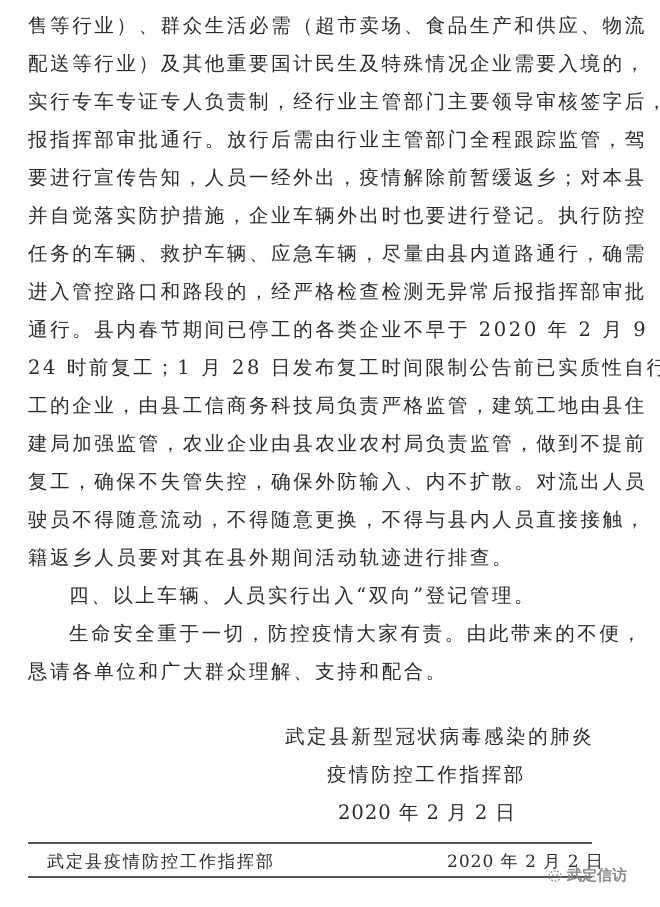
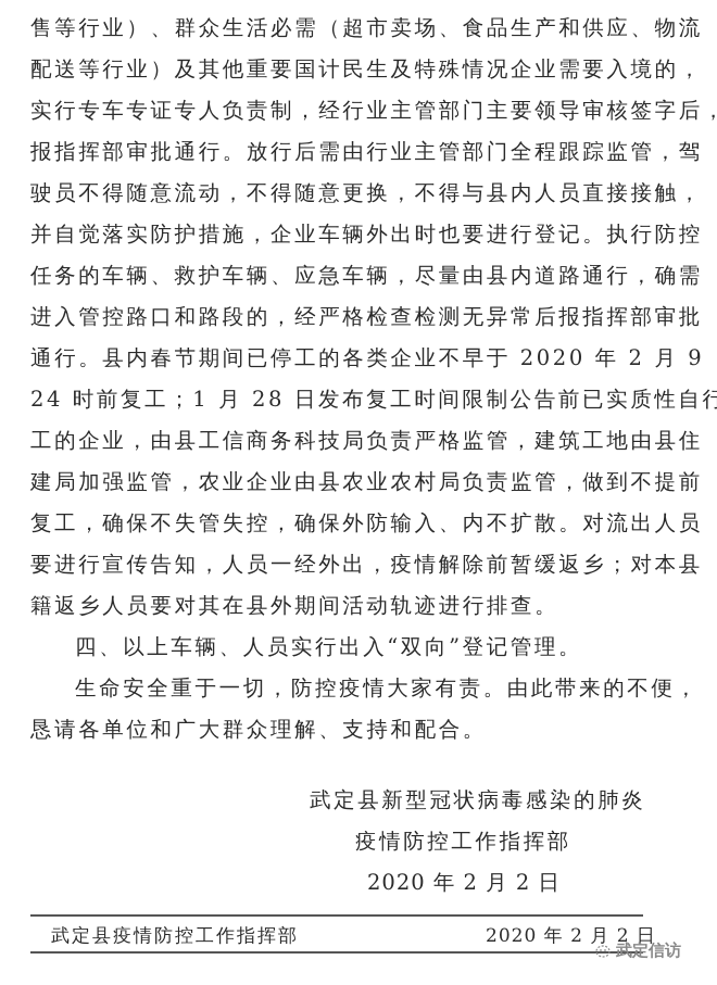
  售等行业）、群众生活必需（超市卖场、食品生产和供应、物流
  配送等行业）及其他重要国计民生及特殊情况企业需要入境的，
  实行专车专证专人负责制，经行业主管部门主要领导审核签字后，
  报指挥部审批通行。放行后需由行业主管部门全程跟踪监管，驾
- 要进行宣传告知，人员一经外出，疫情解除前暂缓返乡；对本县
+ 驶员不得随意流动，不得随意更换，不得与县内人员直接接触，
  并自觉落实防护措施，企业车辆外出时也要进行登记。执行防控
  任务的车辆、救护车辆、应急车辆，尽量由县内道路通行，确需
  进入管控路口和路段的，经严格检查检测无异常后报指挥部审批
  通行。县内春节期间已停工的各类企业不早于 2020 年 2 月 9
  24 时前复工；1 月 28 日发布复工时间限制公告前已实质性自行
  工的企业，由县工信商务科技局负责严格监管，建筑工地由县住
  建局加强监管，农业企业由县农业农村局负责监管，做到不提前
  复工，确保不失管失控，确保外防输入、内不扩散。对流出人员
- 驶员不得随意流动，不得随意更换，不得与县内人员直接接触，
+ 要进行宣传告知，人员一经外出，疫情解除前暂缓返乡；对本县
  籍返乡人员要对其在县外期间活动轨迹进行排查。
  四、以上车辆、人员实行出入“双向”登记管理。
  生命安全重于一切，防控疫情大家有责。由此带来的不便，
  恳请各单位和广大群众理解、支持和配合。
  武定县新型冠状病毒感染的肺炎
  疫情防控工作指挥部
  2020 年 2 月 2 日
  武定县疫情防控工作指挥部
  2020 年 2 月 2 日
  武定信访
